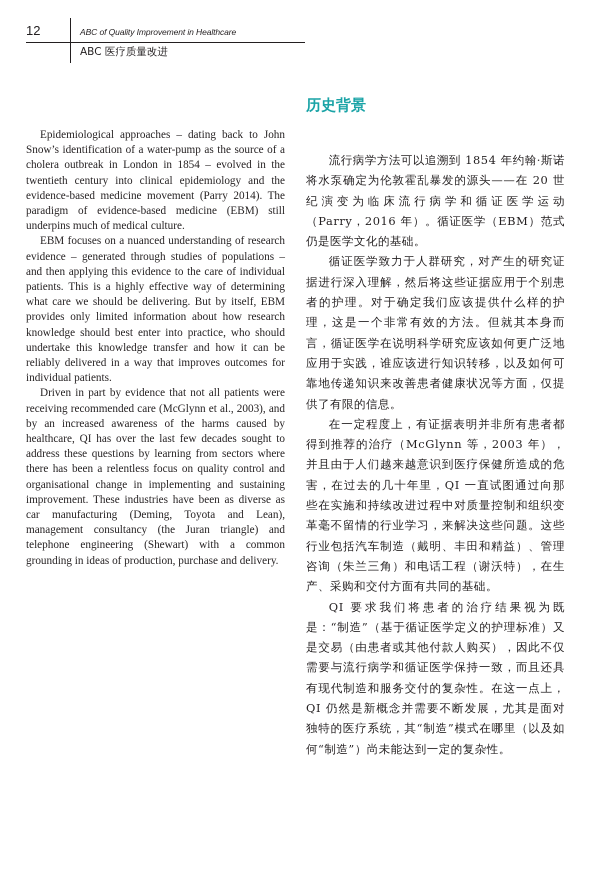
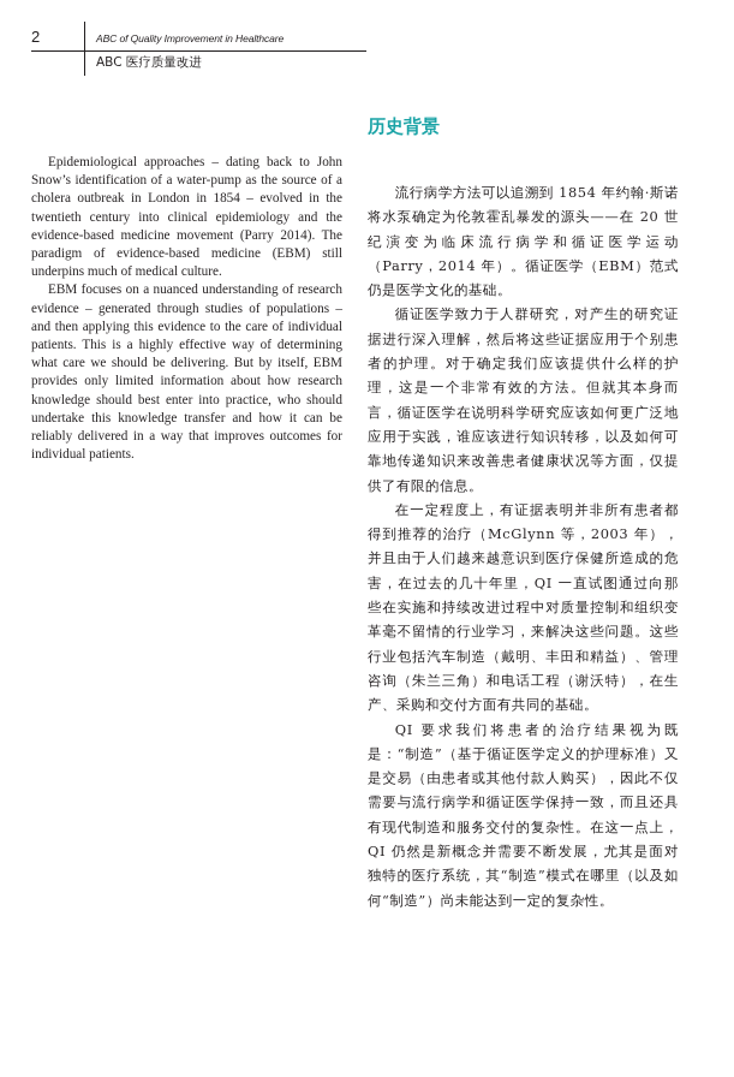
- 12
+ 2
  ABC of Quality Improvement in Healthcare
  ABC 医疗质量改进
  Epidemiological approaches – dating back to John Snow’s identification of a water-pump as the source of a cholera outbreak in London in 1854 – evolved in the twentieth century into clinical epidemiology and the evidence-based medicine movement (Parry 2014). The paradigm of evidence-based medicine (EBM) still underpins much of medical culture.
  EBM focuses on a nuanced understanding of research evidence – generated through studies of populations – and then applying this evidence to the care of individual patients. This is a highly effective way of determining what care we should be delivering. But by itself, EBM provides only limited information about how research knowledge should best enter into practice, who should undertake this knowledge transfer and how it can be reliably delivered in a way that improves outcomes for individual patients.
- Driven in part by evidence that not all patients were receiving recommended care (McGlynn et al., 2003), and by an increased awareness of the harms caused by healthcare, QI has over the last few decades sought to address these questions by learning from sectors where there has been a relentless focus on quality control and organisational change in implementing and sustaining improvement. These industries have been as diverse as car manufacturing (Deming, Toyota and Lean), management consultancy (the Juran triangle) and telephone engineering (Shewart) with a common grounding in ideas of production, purchase and delivery.
  历史背景
- 流行病学方法可以追溯到 1854 年约翰·斯诺将水泵确定为伦敦霍乱暴发的源头——在 20 世纪演变为临床流行病学和循证医学运动（Parry，2016 年）。循证医学（EBM）范式仍是医学文化的基础。
+ 流行病学方法可以追溯到 1854 年约翰·斯诺将水泵确定为伦敦霍乱暴发的源头——在 20 世纪演变为临床流行病学和循证医学运动（Parry，2014 年）。循证医学（EBM）范式仍是医学文化的基础。
  循证医学致力于人群研究，对产生的研究证据进行深入理解，然后将这些证据应用于个别患者的护理。对于确定我们应该提供什么样的护理，这是一个非常有效的方法。但就其本身而言，循证医学在说明科学研究应该如何更广泛地应用于实践，谁应该进行知识转移，以及如何可靠地传递知识来改善患者健康状况等方面，仅提供了有限的信息。
  在一定程度上，有证据表明并非所有患者都得到推荐的治疗（McGlynn 等，2003 年），并且由于人们越来越意识到医疗保健所造成的危害，在过去的几十年里，QI 一直试图通过向那些在实施和持续改进过程中对质量控制和组织变革毫不留情的行业学习，来解决这些问题。这些行业包括汽车制造（戴明、丰田和精益）、管理咨询（朱兰三角）和电话工程（谢沃特），在生产、采购和交付方面有共同的基础。
  QI 要求我们将患者的治疗结果视为既是：“制造”（基于循证医学定义的护理标准）又是交易（由患者或其他付款人购买），因此不仅需要与流行病学和循证医学保持一致，而且还具有现代制造和服务交付的复杂性。在这一点上，QI 仍然是新概念并需要不断发展，尤其是面对独特的医疗系统，其“制造”模式在哪里（以及如何“制造”）尚未能达到一定的复杂性。
